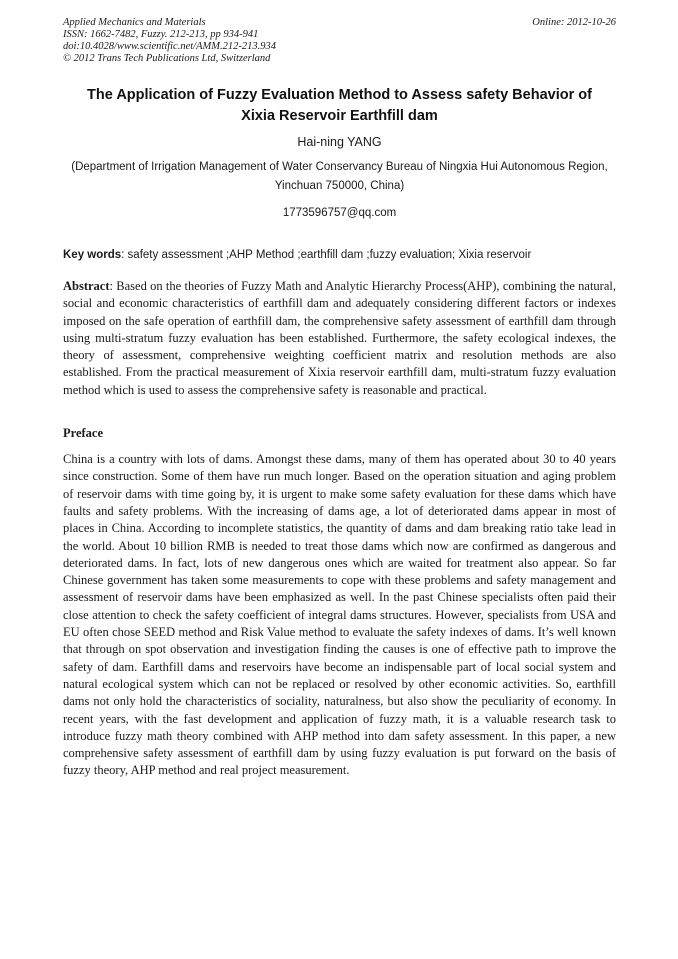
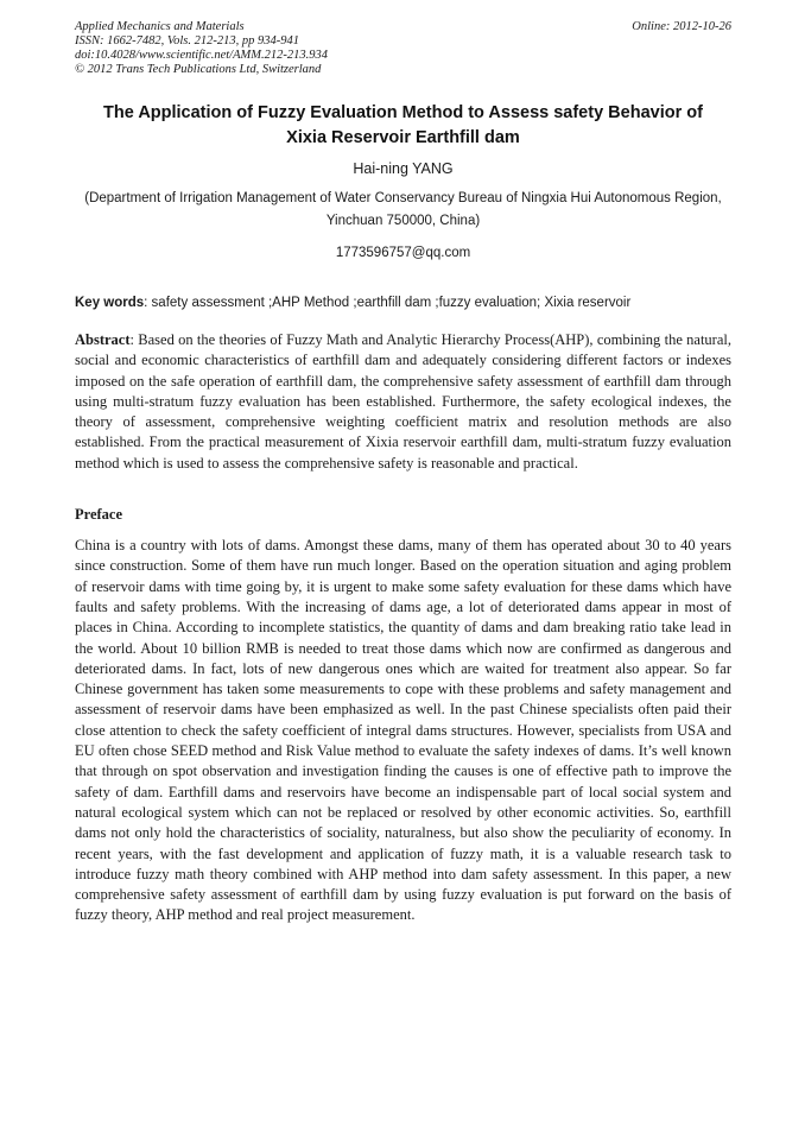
  Applied Mechanics and Materials
- ISSN: 1662-7482, Fuzzy. 212-213, pp 934-941
+ ISSN: 1662-7482, Vols. 212-213, pp 934-941
  doi:10.4028/www.scientific.net/AMM.212-213.934
  © 2012 Trans Tech Publications Ltd, Switzerland
  Online: 2012-10-26
  The Application of Fuzzy Evaluation Method to Assess safety Behavior of Xixia Reservoir Earthfill dam
  Hai-ning YANG
  (Department of Irrigation Management of Water Conservancy Bureau of Ningxia Hui Autonomous Region, Yinchuan 750000, China)
  1773596757@qq.com
  Key words: safety assessment ;AHP Method ;earthfill dam ;fuzzy evaluation; Xixia reservoir
  Abstract: Based on the theories of Fuzzy Math and Analytic Hierarchy Process(AHP), combining the natural, social and economic characteristics of earthfill dam and adequately considering different factors or indexes imposed on the safe operation of earthfill dam, the comprehensive safety assessment of earthfill dam through using multi-stratum fuzzy evaluation has been established. Furthermore, the safety ecological indexes, the theory of assessment, comprehensive weighting coefficient matrix and resolution methods are also established. From the practical measurement of Xixia reservoir earthfill dam, multi-stratum fuzzy evaluation method which is used to assess the comprehensive safety is reasonable and practical.
  Preface
  China is a country with lots of dams. Amongst these dams, many of them has operated about 30 to 40 years since construction. Some of them have run much longer. Based on the operation situation and aging problem of reservoir dams with time going by, it is urgent to make some safety evaluation for these dams which have faults and safety problems. With the increasing of dams age, a lot of deteriorated dams appear in most of places in China. According to incomplete statistics, the quantity of dams and dam breaking ratio take lead in the world. About 10 billion RMB is needed to treat those dams which now are confirmed as dangerous and deteriorated dams. In fact, lots of new dangerous ones which are waited for treatment also appear. So far Chinese government has taken some measurements to cope with these problems and safety management and assessment of reservoir dams have been emphasized as well. In the past Chinese specialists often paid their close attention to check the safety coefficient of integral dams structures. However, specialists from USA and EU often chose SEED method and Risk Value method to evaluate the safety indexes of dams. It’s well known that through on spot observation and investigation finding the causes is one of effective path to improve the safety of dam. Earthfill dams and reservoirs have become an indispensable part of local social system and natural ecological system which can not be replaced or resolved by other economic activities. So, earthfill dams not only hold the characteristics of sociality, naturalness, but also show the peculiarity of economy. In recent years, with the fast development and application of fuzzy math, it is a valuable research task to introduce fuzzy math theory combined with AHP method into dam safety assessment. In this paper, a new comprehensive safety assessment of earthfill dam by using fuzzy evaluation is put forward on the basis of fuzzy theory, AHP method and real project measurement.
